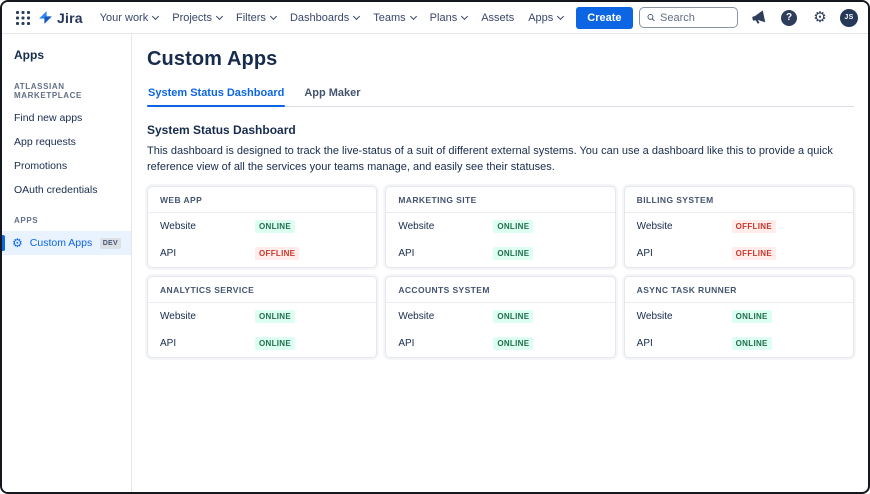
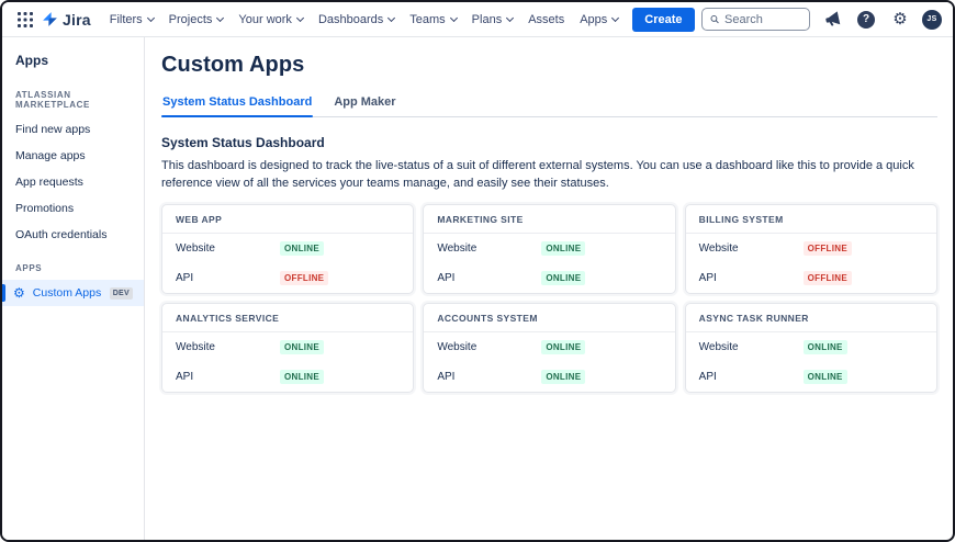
  Jira
- Your work
+ Filters
  Projects
- Filters
+ Your work
  Dashboards
  Teams
  Plans
  Assets
  Apps
  Create
  Search
  ?
  ⚙
  Apps
  ATLASSIAN MARKETPLACE
  Find new apps
+ Manage apps
  App requests
  Promotions
  OAuth credentials
  APPS
  ⚙
  Custom Apps
  Custom Apps
  System Status Dashboard
  App Maker
  System Status Dashboard
  This dashboard is designed to track the live-status of a suit of different external systems. You can use a dashboard like this to provide a quick reference view of all the services your teams manage, and easily see their statuses.
  WEB APP
  Website
  ONLINE
  API
  OFFLINE
  MARKETING SITE
  Website
  ONLINE
  API
  ONLINE
  BILLING SYSTEM
  Website
  OFFLINE
  API
  OFFLINE
  ANALYTICS SERVICE
  Website
  ONLINE
  API
  ONLINE
  ACCOUNTS SYSTEM
  Website
  ONLINE
  API
  ONLINE
  ASYNC TASK RUNNER
  Website
  ONLINE
  API
  ONLINE
